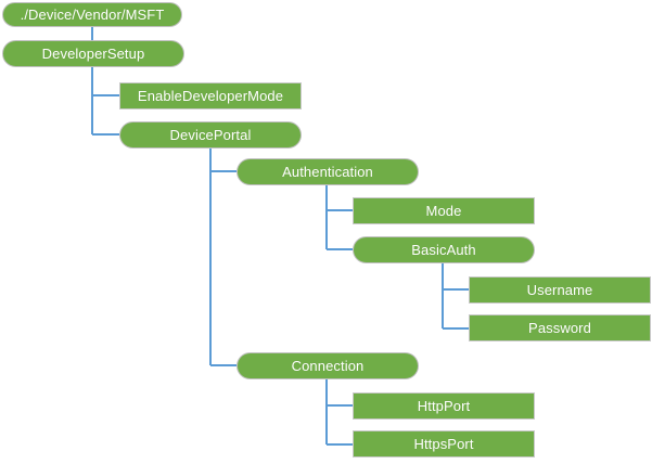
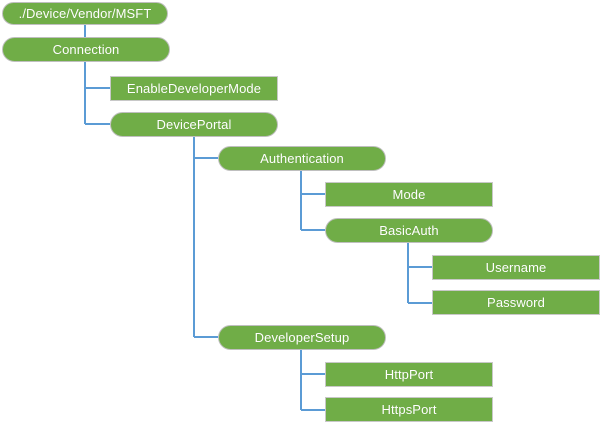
  ./Device/Vendor/MSFT
- DeveloperSetup
+ Connection
  EnableDeveloperMode
  DevicePortal
  Authentication
  Mode
  BasicAuth
  Username
  Password
- Connection
+ DeveloperSetup
  HttpPort
  HttpsPort
